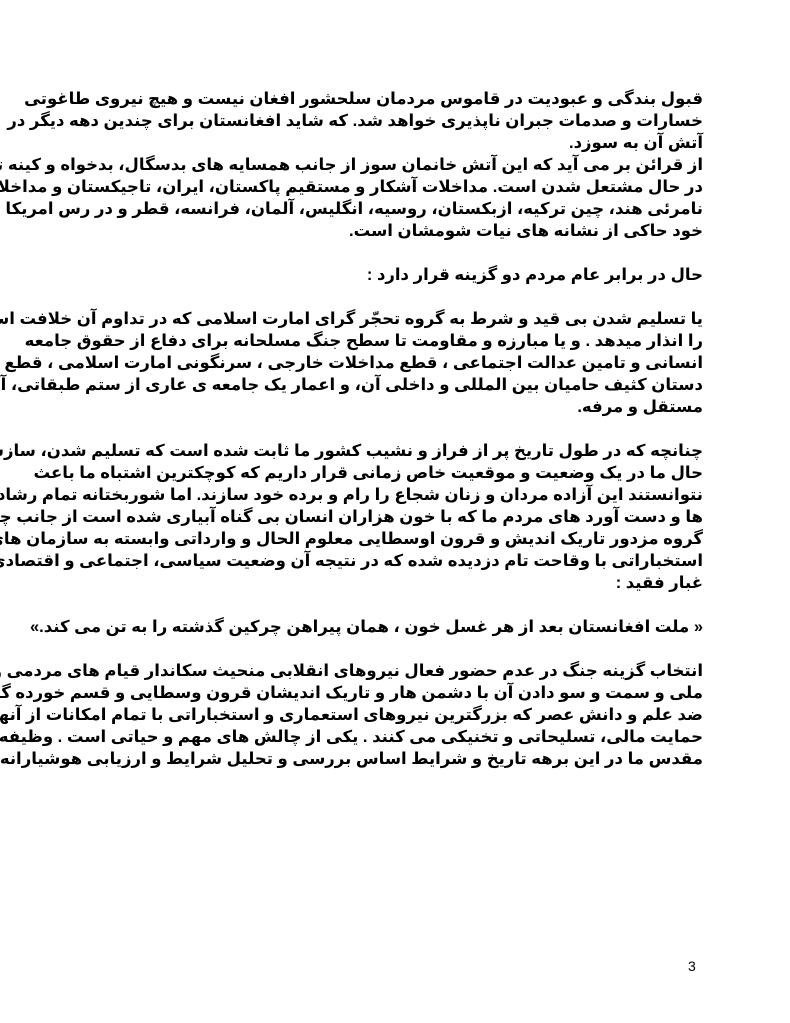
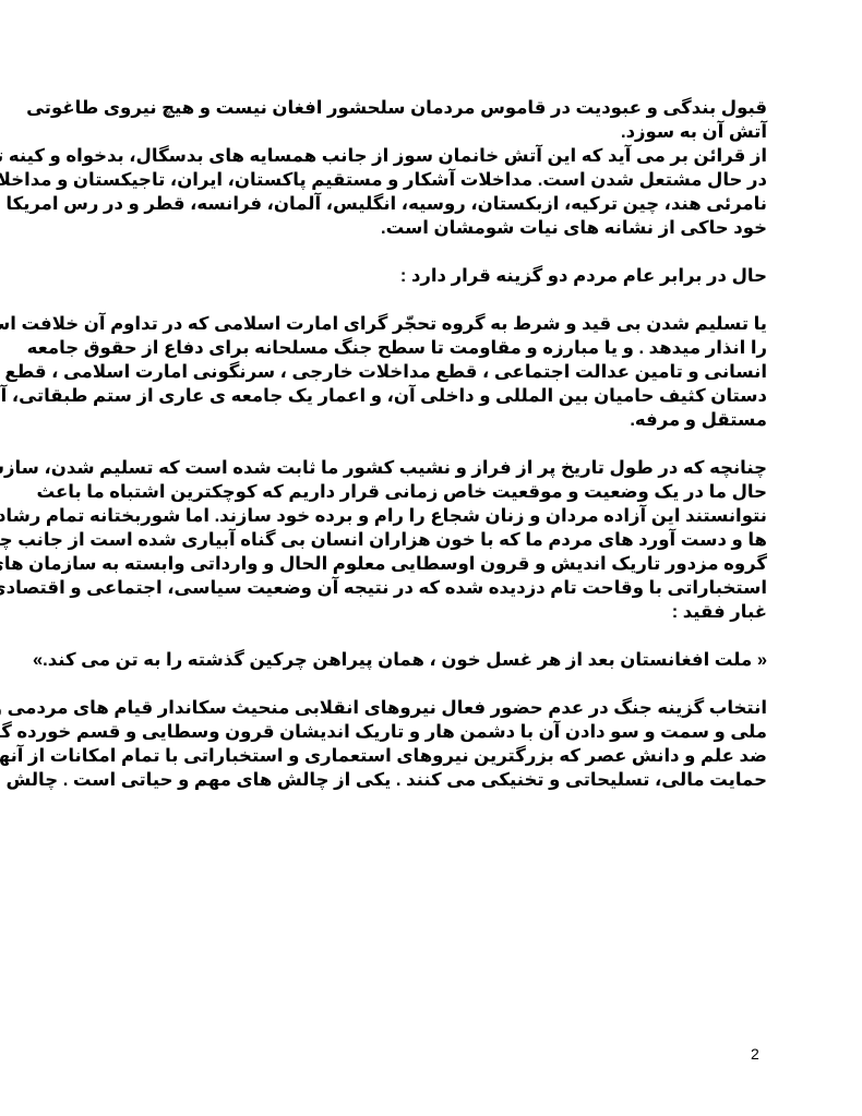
  قبول بندگی و عبودیت در قاموس مردمان سلحشور افغان نیست و هیچ نیروی طاغوتی
- خسارات و صدمات جبران ناپذیری خواهد شد. که شاید افغانستان برای چندین دهه دیگر در
  آتش آن به سوزد.
  از قرائن بر می آید که این آتش خانمان سوز از جانب همسایه های بدسگال، بدخواه و کینه ت
  در حال مشتعل شدن است. مداخلات آشکار و مستقیم پاکستان، ایران، تاجیکستان و مداخلا
  نامرئی هند، چین ترکیه، ازبکستان، روسیه، انگلیس، آلمان، فرانسه، قطر و در رس امریکا
  خود حاکی از نشانه های نیات شومشان است.
  حال در برابر عام مردم دو گزینه قرار دارد :
  یا تسلیم شدن بی قید و شرط به گروه تحجّر گرای امارت اسلامی که در تداوم آن خلافت اس
  را انذار میدهد . و یا مبارزه و مقاومت تا سطح جنگ مسلحانه برای دفاع از حقوق جامعه
  انسانی و تامین عدالت اجتماعی ، قطع مداخلات خارجی ، سرنگونی امارت اسلامی ، قطع
  دستان کثیف حامیان بین المللی و داخلی آن، و اعمار یک جامعه ی عاری از ستم طبقاتی، آ
  مستقل و مرفه.
  چنانچه که در طول تاریخ پر از فراز و نشیب کشور ما ثابت شده است که تسلیم شدن، ساز
  حال ما در یک وضعیت و موقعیت خاص زمانی قرار داریم که کوچکترین اشتباه ما باعث
  نتوانستند این آزاده مردان و زنان شجاع را رام و برده خود سازند. اما شوربختانه تمام رشاد
  ها و دست آورد های مردم ما که با خون هزاران انسان بی گناه آبیاری شده است از جانب چ
  گروه مزدور تاریک اندیش و قرون اوسطایی معلوم الحال و وارداتی وابسته به سازمان ها
  استخباراتی با وقاحت تام دزدیده شده که در نتیجه آن وضعیت سیاسی، اجتماعی و اقتصاد
  غبار فقید :
  « ملت افغانستان بعد از هر غسل خون ، همان پیراهن چرکین گذشته را به تن می کند.»
  انتخاب گزینه جنگ در عدم حضور فعال نیروهای انقلابی منحیث سکاندار قیام های مردمی
  ملی و سمت و سو دادن آن با دشمن هار و تاریک اندیشان قرون وسطایی و قسم خورده گ
  ضد علم و دانش عصر که بزرگترین نیروهای استعماری و استخباراتی با تمام امکانات از آنه
- حمایت مالی، تسلیحاتی و تخنیکی می کنند . یکی از چالش های مهم و حیاتی است . وظیفه
+ حمایت مالی، تسلیحاتی و تخنیکی می کنند . یکی از چالش های مهم و حیاتی است . چالش
- مقدس ما در این برهه تاریخ و شرایط اساس بررسی و تحلیل شرایط و ارزیابی هوشیارانه
- 3
+ 2
